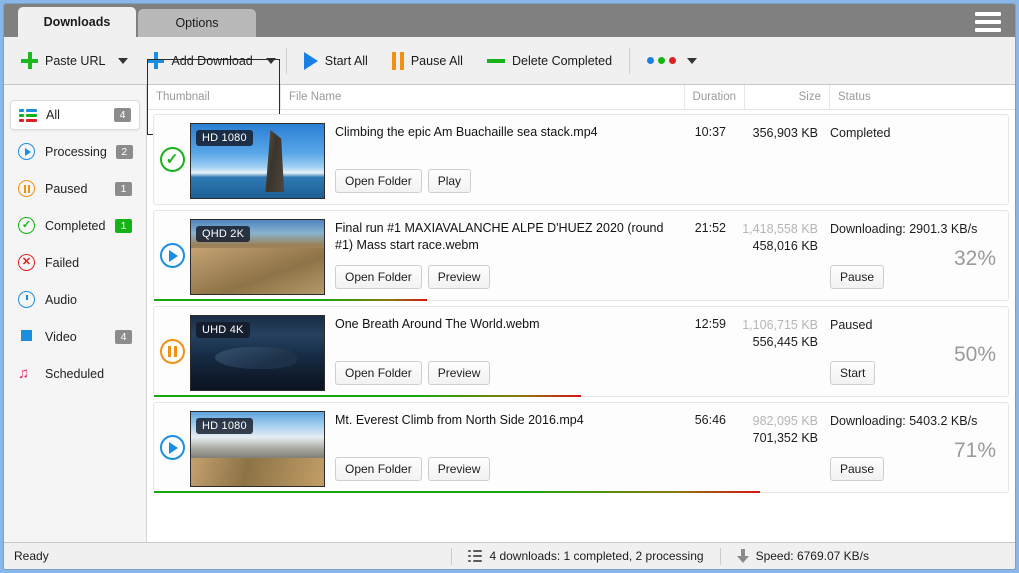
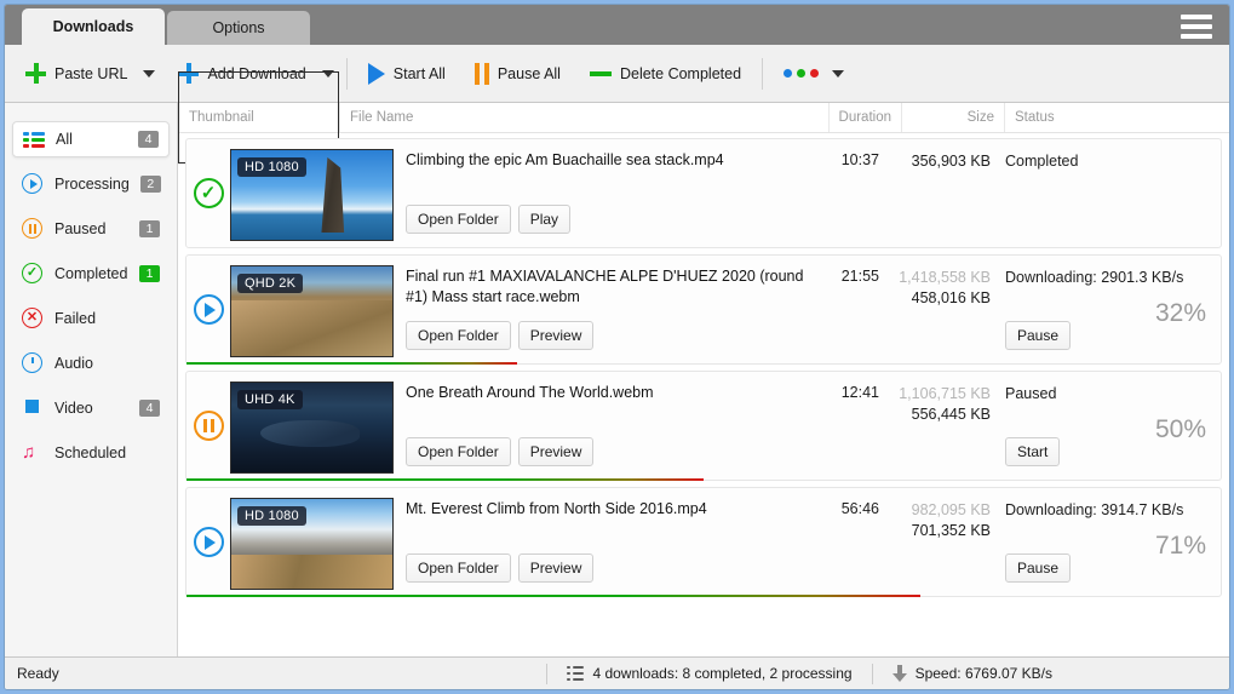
  Downloads
  Options
  Paste URL
  Add Download
  Start All
  Pause All
  Delete Completed
  All
  4
  Processing
  2
  Paused
  1
  ✓
  Completed
  1
  ✕
  Failed
  Audio
  Video
  4
  ♫
  Scheduled
  Thumbnail
  File Name
  Duration
  Size
  Status
  ✓
  HD 1080
  Climbing the epic Am Buachaille sea stack.mp4
  Open Folder
  Play
  10:37
  356,903 KB
  Completed
  QHD 2K
  Final run #1 MAXIAVALANCHE ALPE D'HUEZ 2020 (round #1) Mass start race.webm
  Open Folder
  Preview
- 21:52
+ 21:55
  1,418,558 KB
  458,016 KB
  Downloading: 2901.3 KB/s
  32%
  Pause
  UHD 4K
  One Breath Around The World.webm
  Open Folder
  Preview
- 12:59
+ 12:41
  1,106,715 KB
  556,445 KB
  Paused
  50%
  Start
  HD 1080
  Mt. Everest Climb from North Side 2016.mp4
  Open Folder
  Preview
  56:46
  982,095 KB
  701,352 KB
- Downloading: 5403.2 KB/s
+ Downloading: 3914.7 KB/s
  71%
  Pause
  Ready
- 4 downloads: 1 completed, 2 processing
+ 4 downloads: 8 completed, 2 processing
  Speed: 6769.07 KB/s
